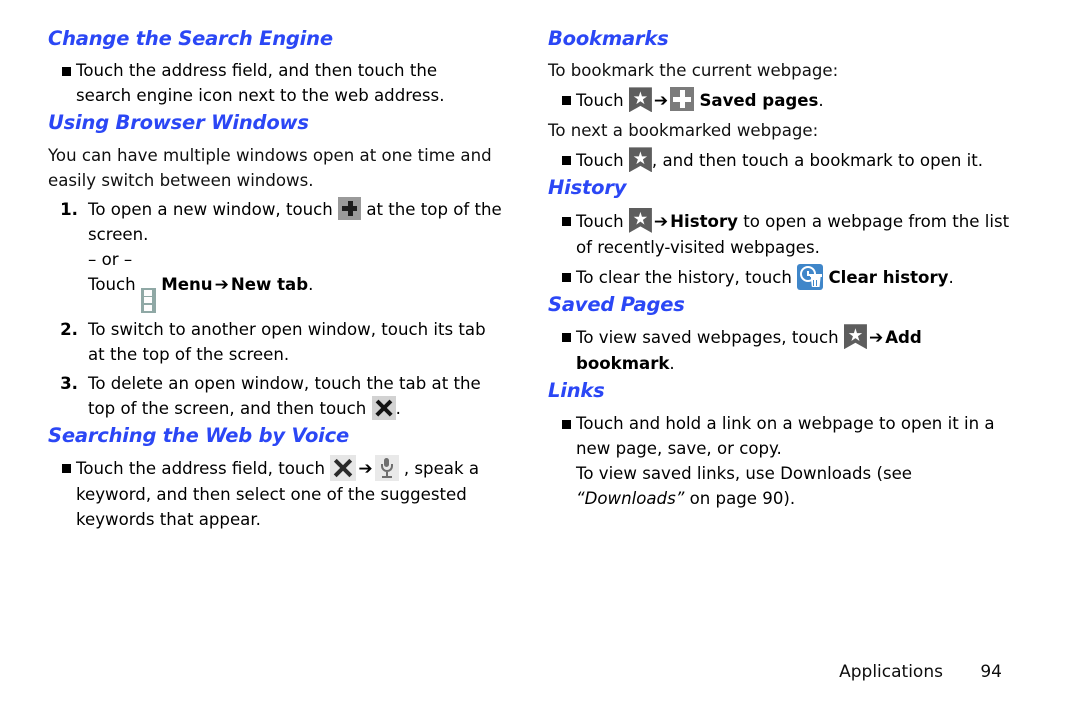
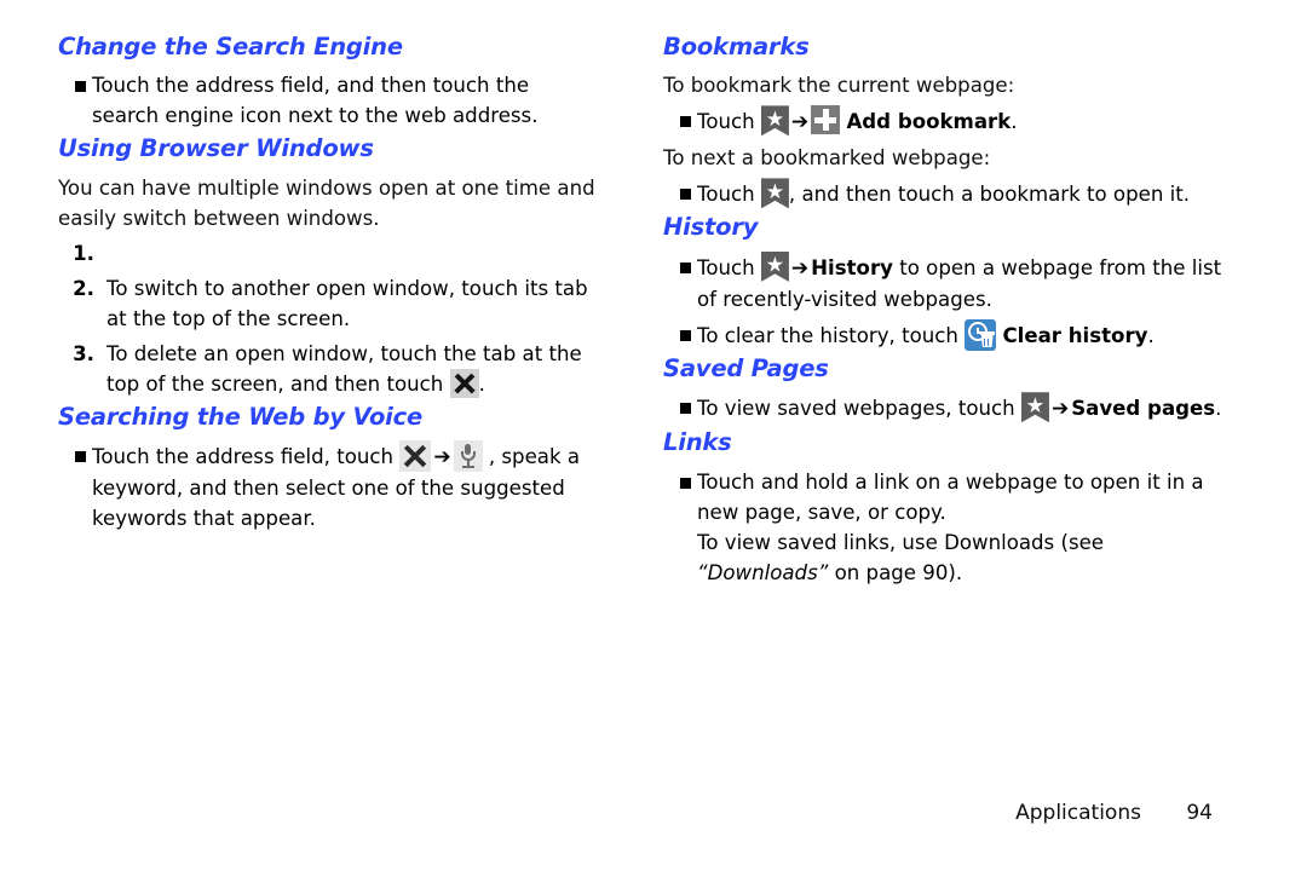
  Change the Search Engine
  Touch the address field, and then touch the search engine icon next to the web address.
  Using Browser Windows
  You can have multiple windows open at one time and easily switch between windows.
  1.
- To open a new window, touch at the top of the screen.
- – or –
- Touch Menu➔New tab.
  2.
  To switch to another open window, touch its tab at the top of the screen.
  3.
  To delete an open window, touch the tab at the top of the screen, and then touch .
  Searching the Web by Voice
  Touch the address field, touch ➔ , speak a keyword, and then select one of the suggested keywords that appear.
  Bookmarks
  To bookmark the current webpage:
- Touch ➔ Saved pages.
+ Touch ➔ Add bookmark.
  To next a bookmarked webpage:
  Touch , and then touch a bookmark to open it.
  History
  Touch ➔History to open a webpage from the list of recently-visited webpages.
  To clear the history, touch Clear history.
  Saved Pages
- To view saved webpages, touch ➔Add bookmark.
+ To view saved webpages, touch ➔Saved pages.
  Links
  Touch and hold a link on a webpage to open it in a new page, save, or copy.
  To view saved links, use Downloads (see “Downloads” on page 90).
  Applications 94
